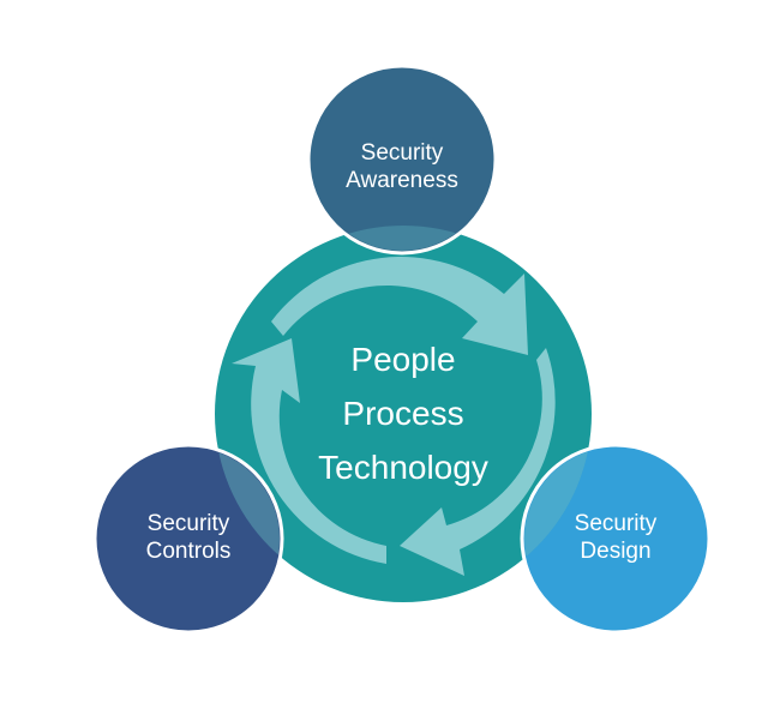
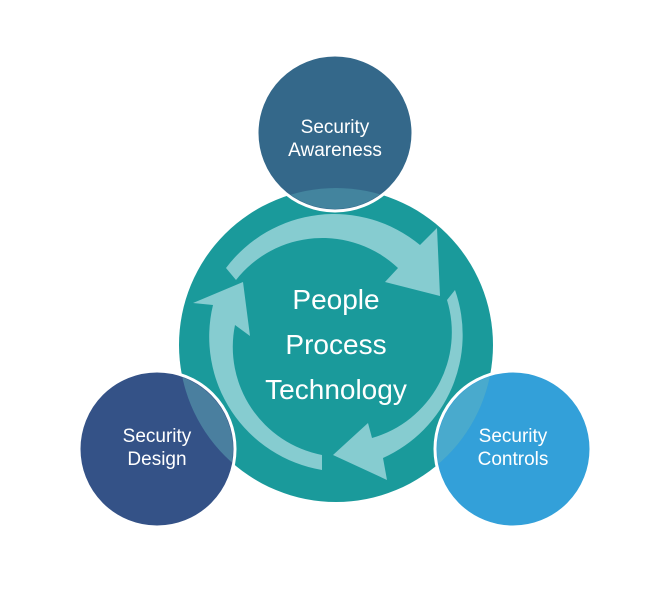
  People
  Process
  Technology
  Security
  Awareness
  Security
- Controls
+ Design
  Security
- Design
+ Controls
